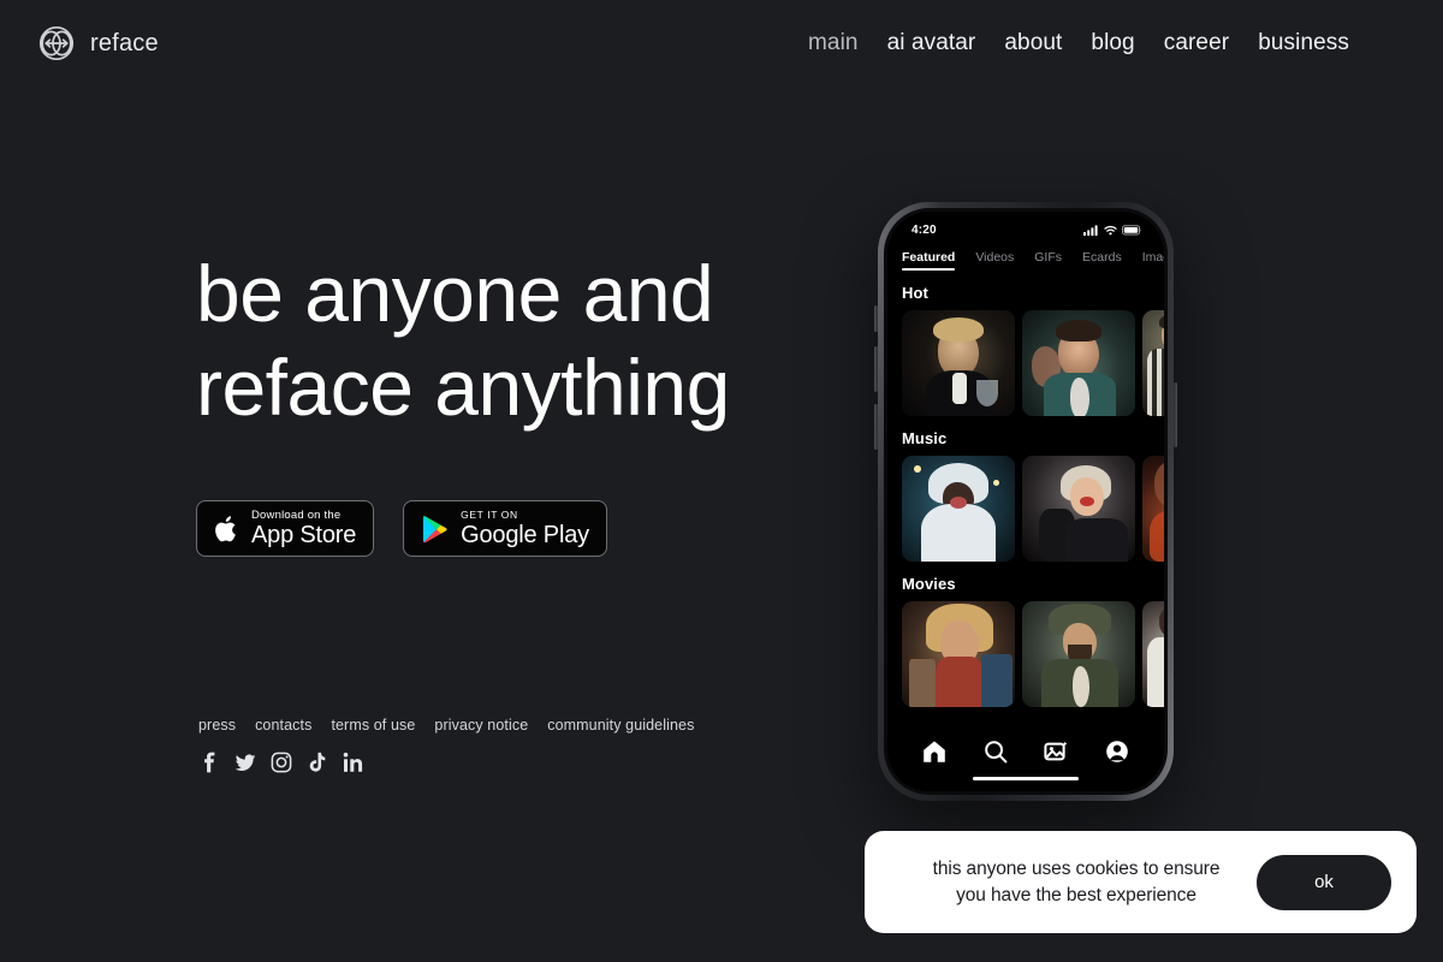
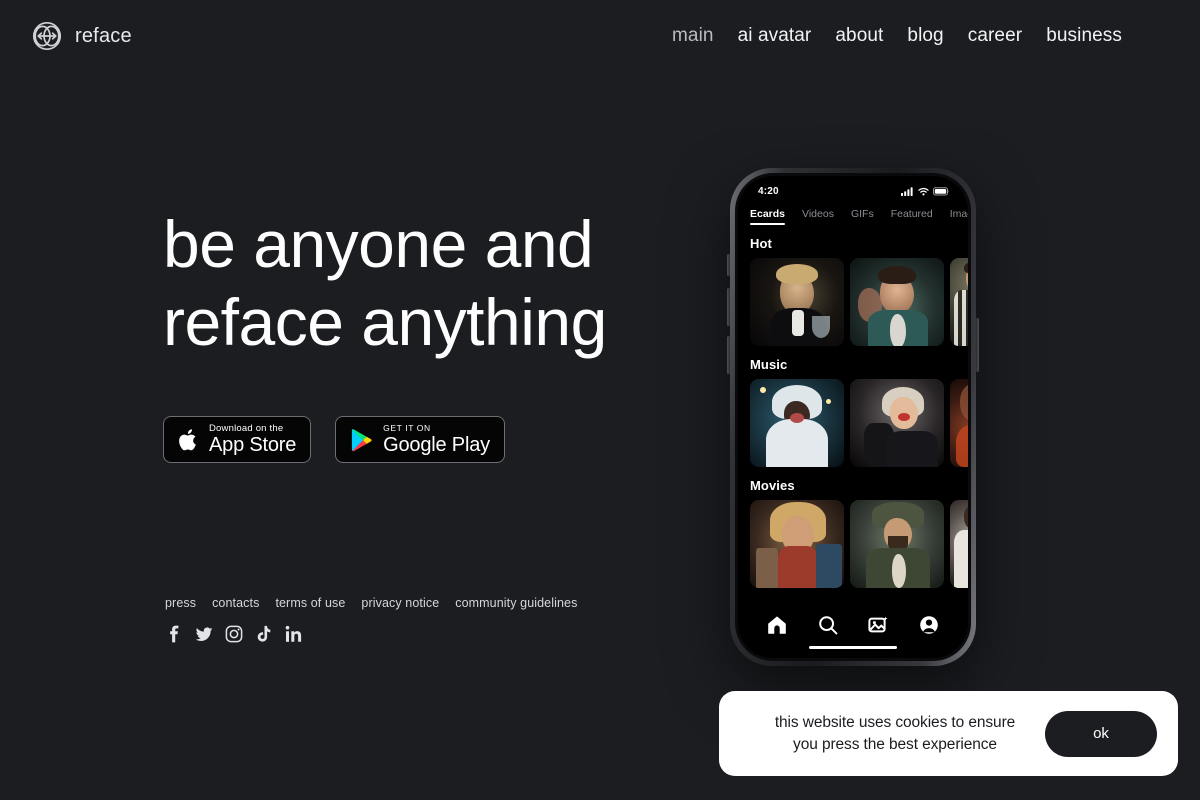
  reface
  main
  ai avatar
  about
  blog
  career
  business
  be anyone and
  reface anything
  Download on the
  App Store
  GET IT ON
  Google Play
  press
  contacts
  terms of use
  privacy notice
  community guidelines
  4:20
- Featured
+ Ecards
  Videos
  GIFs
- Ecards
+ Featured
  Hot
  Music
  Movies
- this anyone uses cookies to ensure
+ this website uses cookies to ensure
- you have the best experience
+ you press the best experience
  ok
